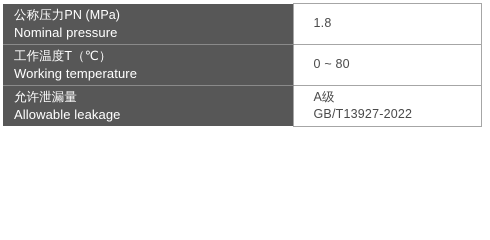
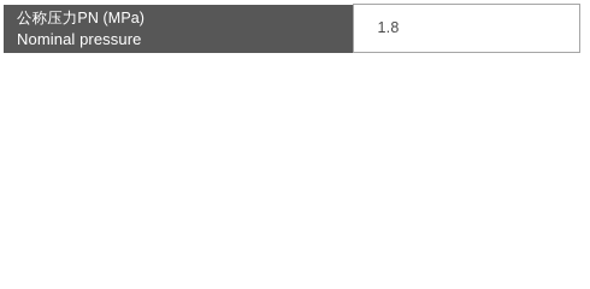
  公称压力PN (MPa) Nominal pressure	1.8
- 工作温度T（℃） Working temperature	0 ~ 80
- 允许泄漏量 Allowable leakage	A级 GB/T13927-2022
